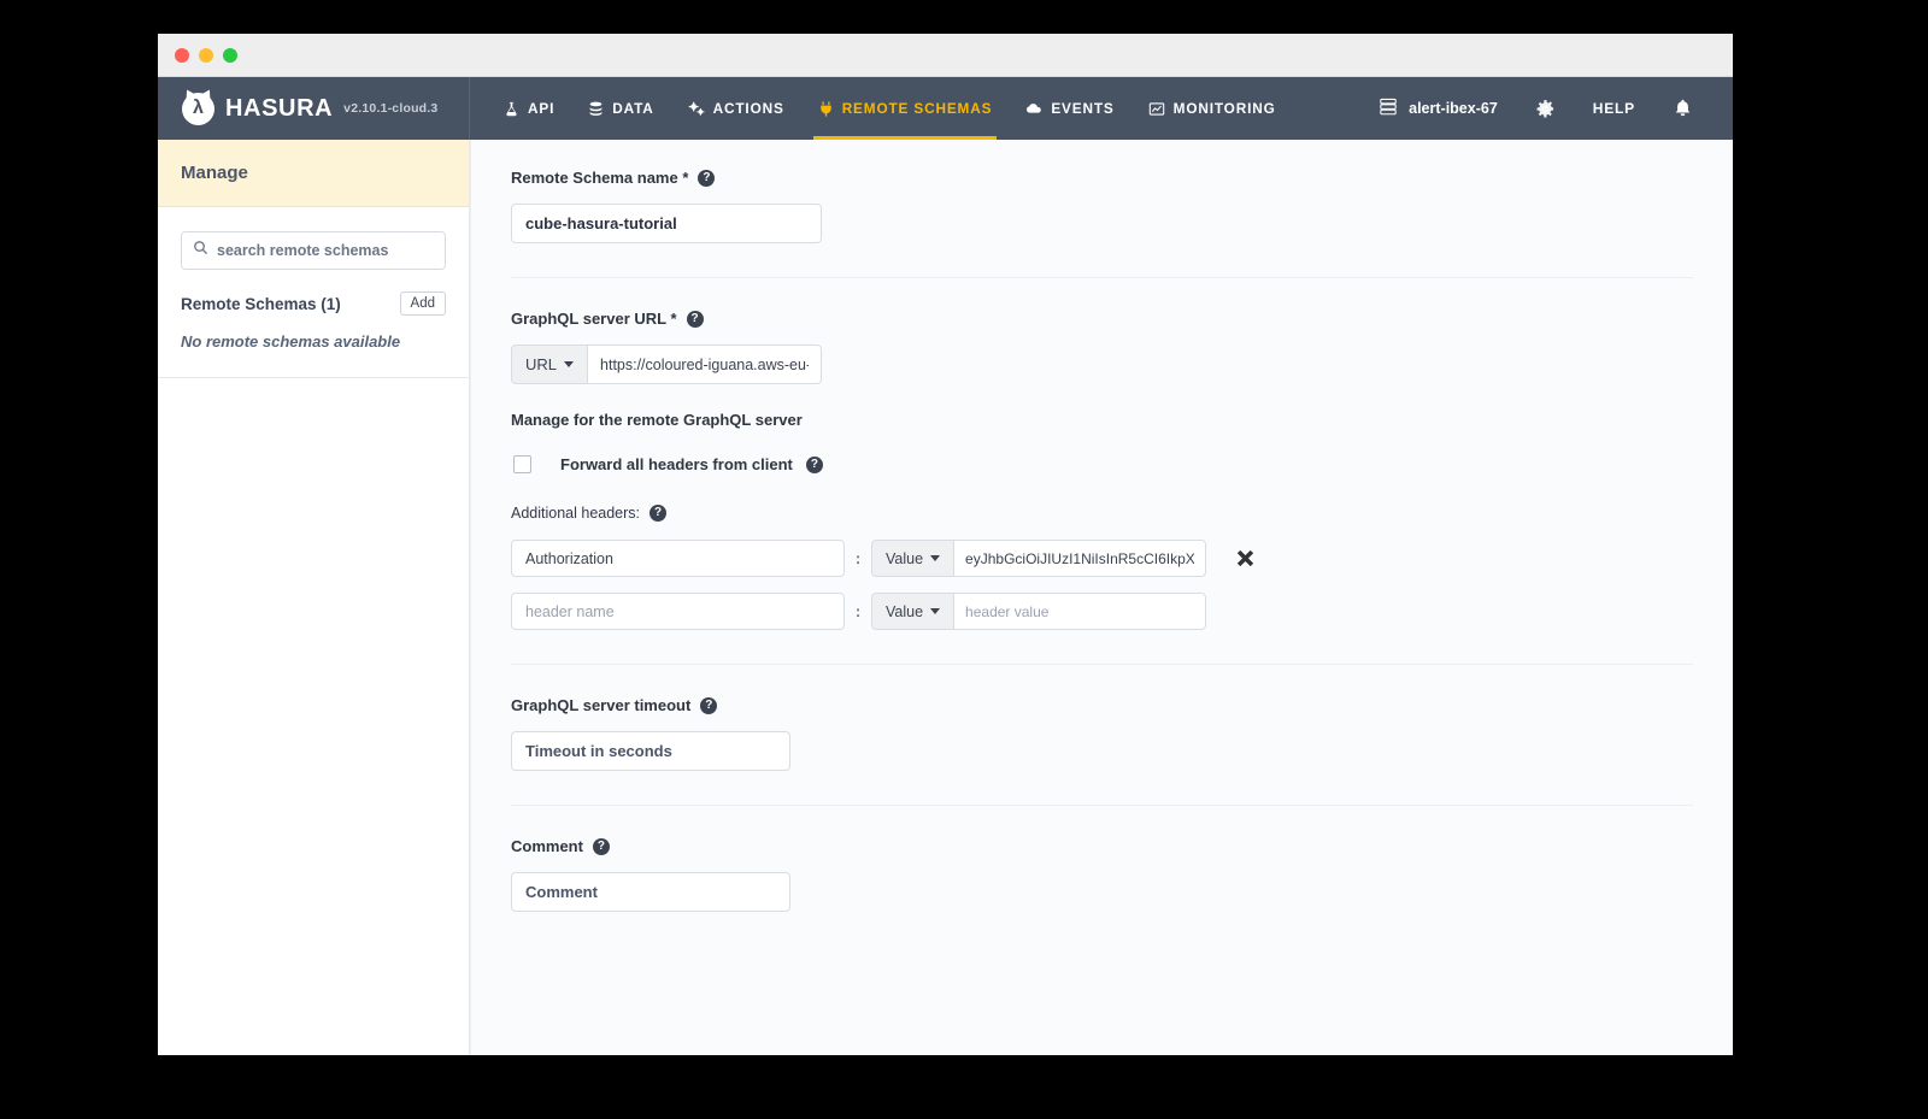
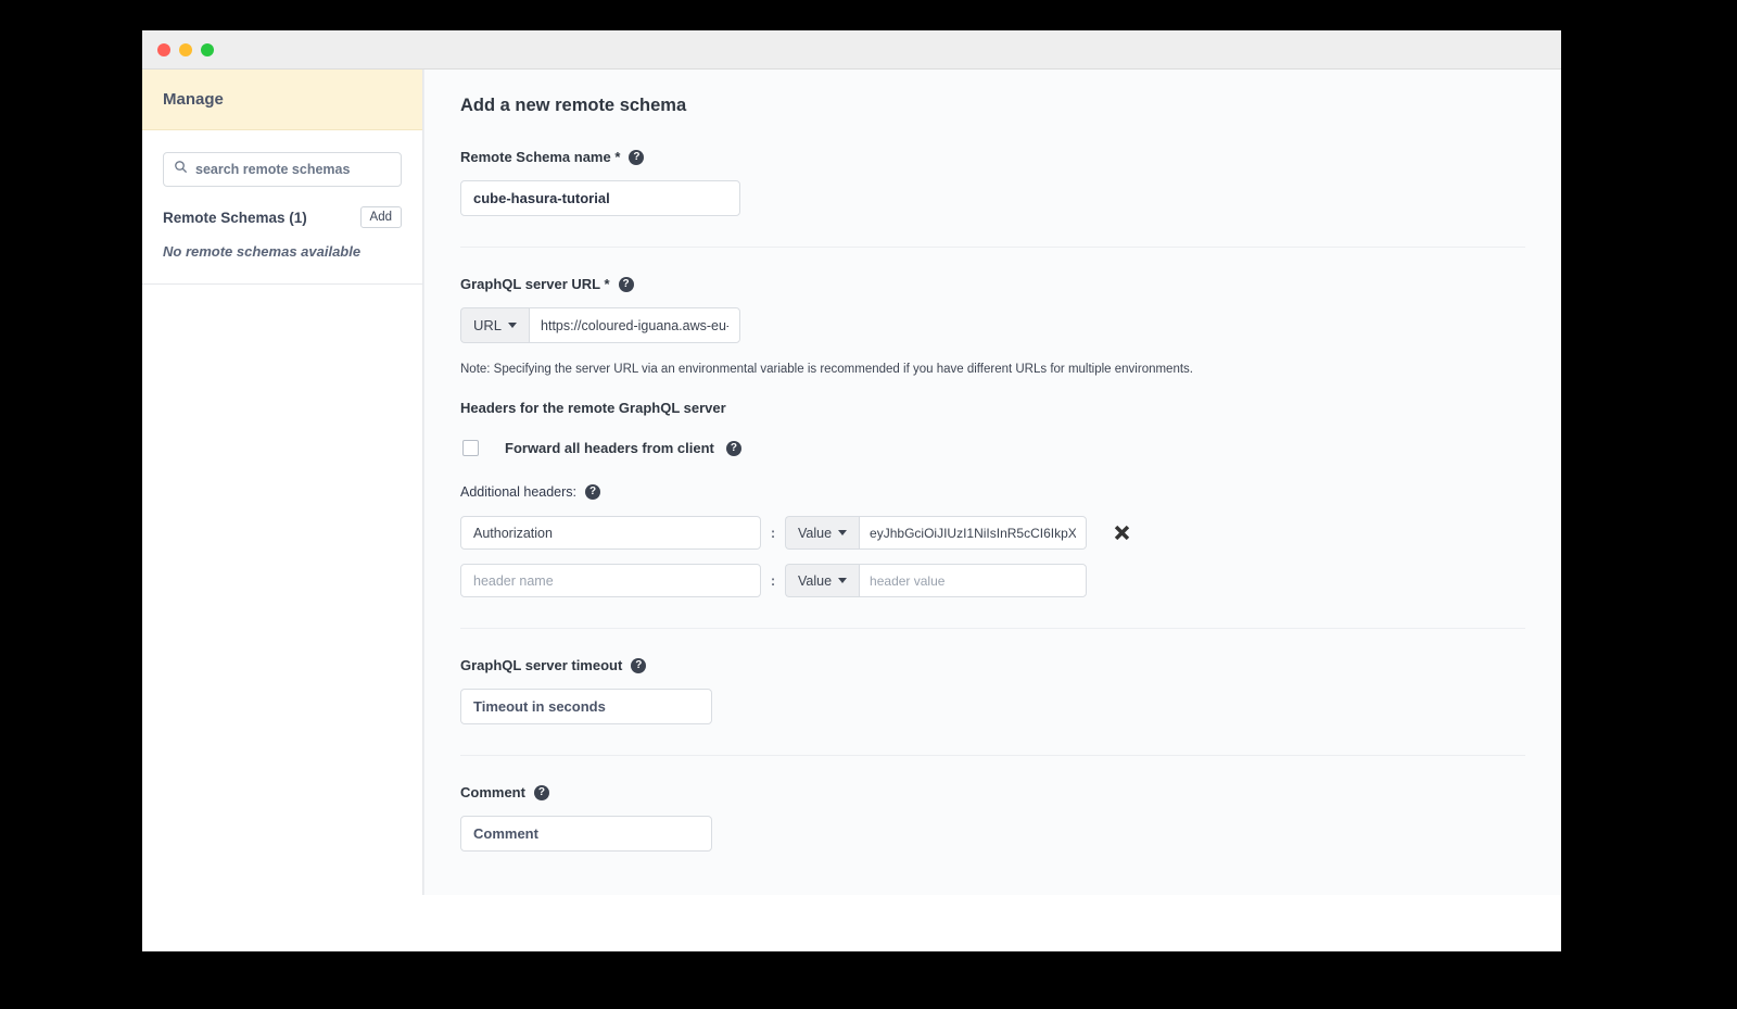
- λ
- HASURA
- v2.10.1-cloud.3
- API
- DATA
- ACTIONS
- REMOTE SCHEMAS
- EVENTS
- MONITORING
- alert-ibex-67
- HELP
  Manage
  search remote schemas
  Remote Schemas (1)
  Add
  No remote schemas available
+ Add a new remote schema
  Remote Schema name *
  ?
  cube-hasura-tutorial
  GraphQL server URL *
  ?
  URL
  https://coloured-iguana.aws-eu
+ Note: Specifying the server URL via an environmental variable is recommended if you have different URLs for multiple environments.
- Manage for the remote GraphQL server
+ Headers for the remote GraphQL server
  Forward all headers from client
  ?
  Additional headers:
  ?
  Authorization
  :
  Value
  eyJhbGciOiJIUzI1NiIsInR5cCI6IkpX
  header name
  :
  Value
  header value
  GraphQL server timeout
  ?
  Timeout in seconds
  Comment
  ?
  Comment
